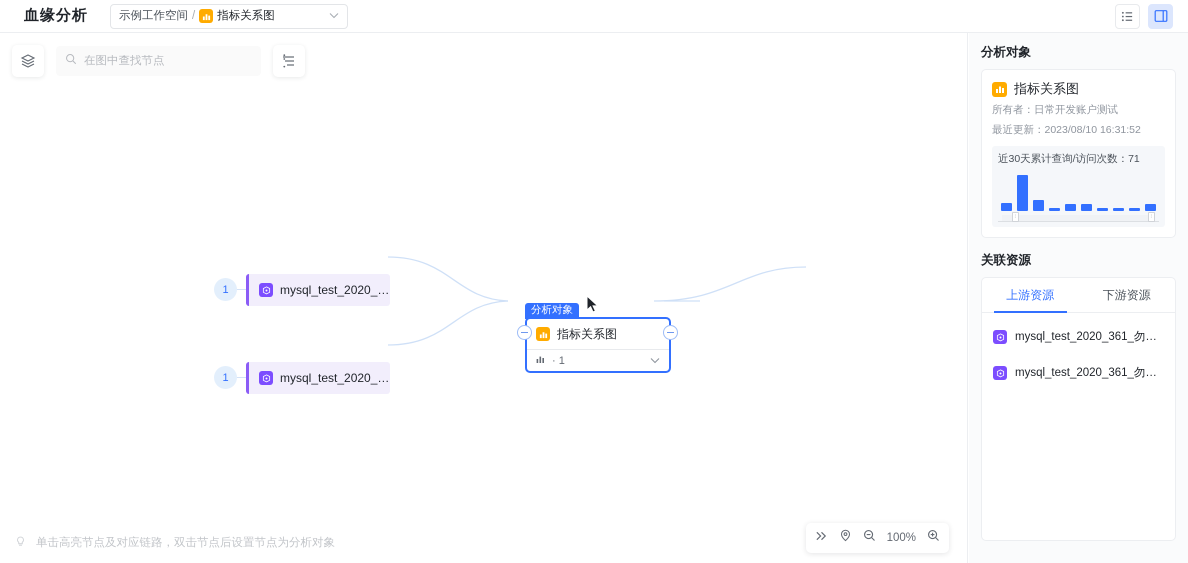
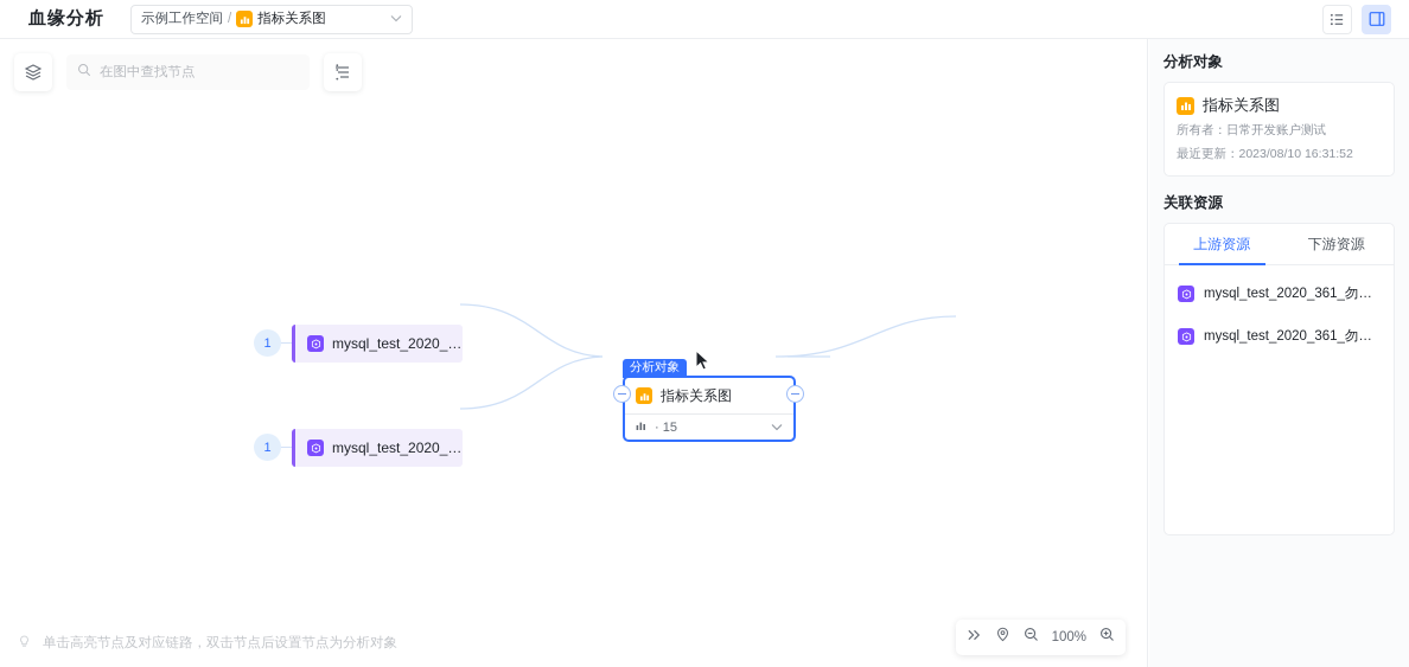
  血缘分析
  示例工作空间
  /
  指标关系图
  在图中查找节点
  1
  mysql_test_2020_…
  1
  mysql_test_2020_…
  分析对象
  指标关系图
- · 1
+ · 15
  单击高亮节点及对应链路，双击节点后设置节点为分析对象
  100%
  分析对象
  指标关系图
  所有者：日常开发账户测试
  最近更新：2023/08/10 16:31:52
- 近30天累计查询/访问次数：71
  关联资源
  上游资源
  下游资源
  mysql_test_2020_361_勿…
  mysql_test_2020_361_勿…
